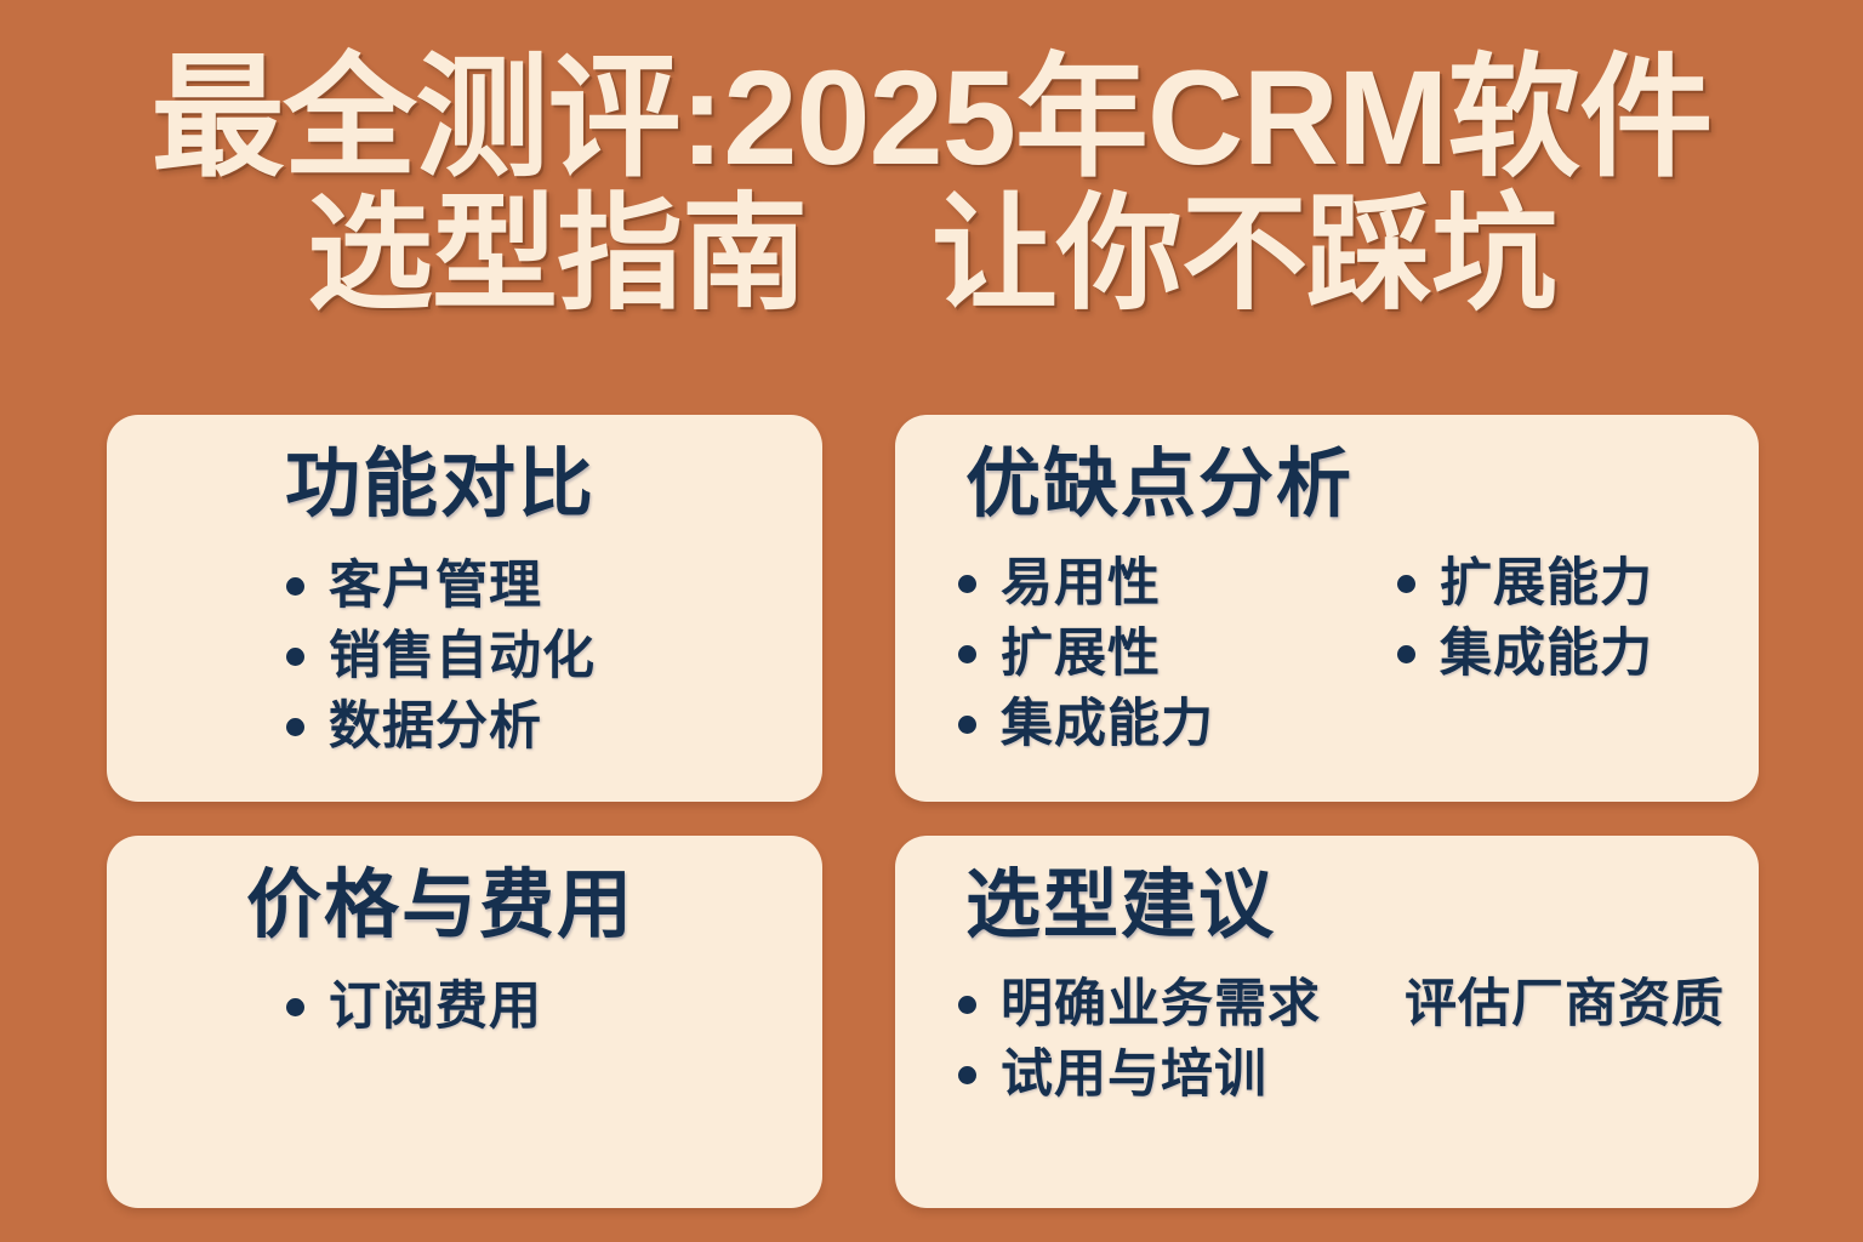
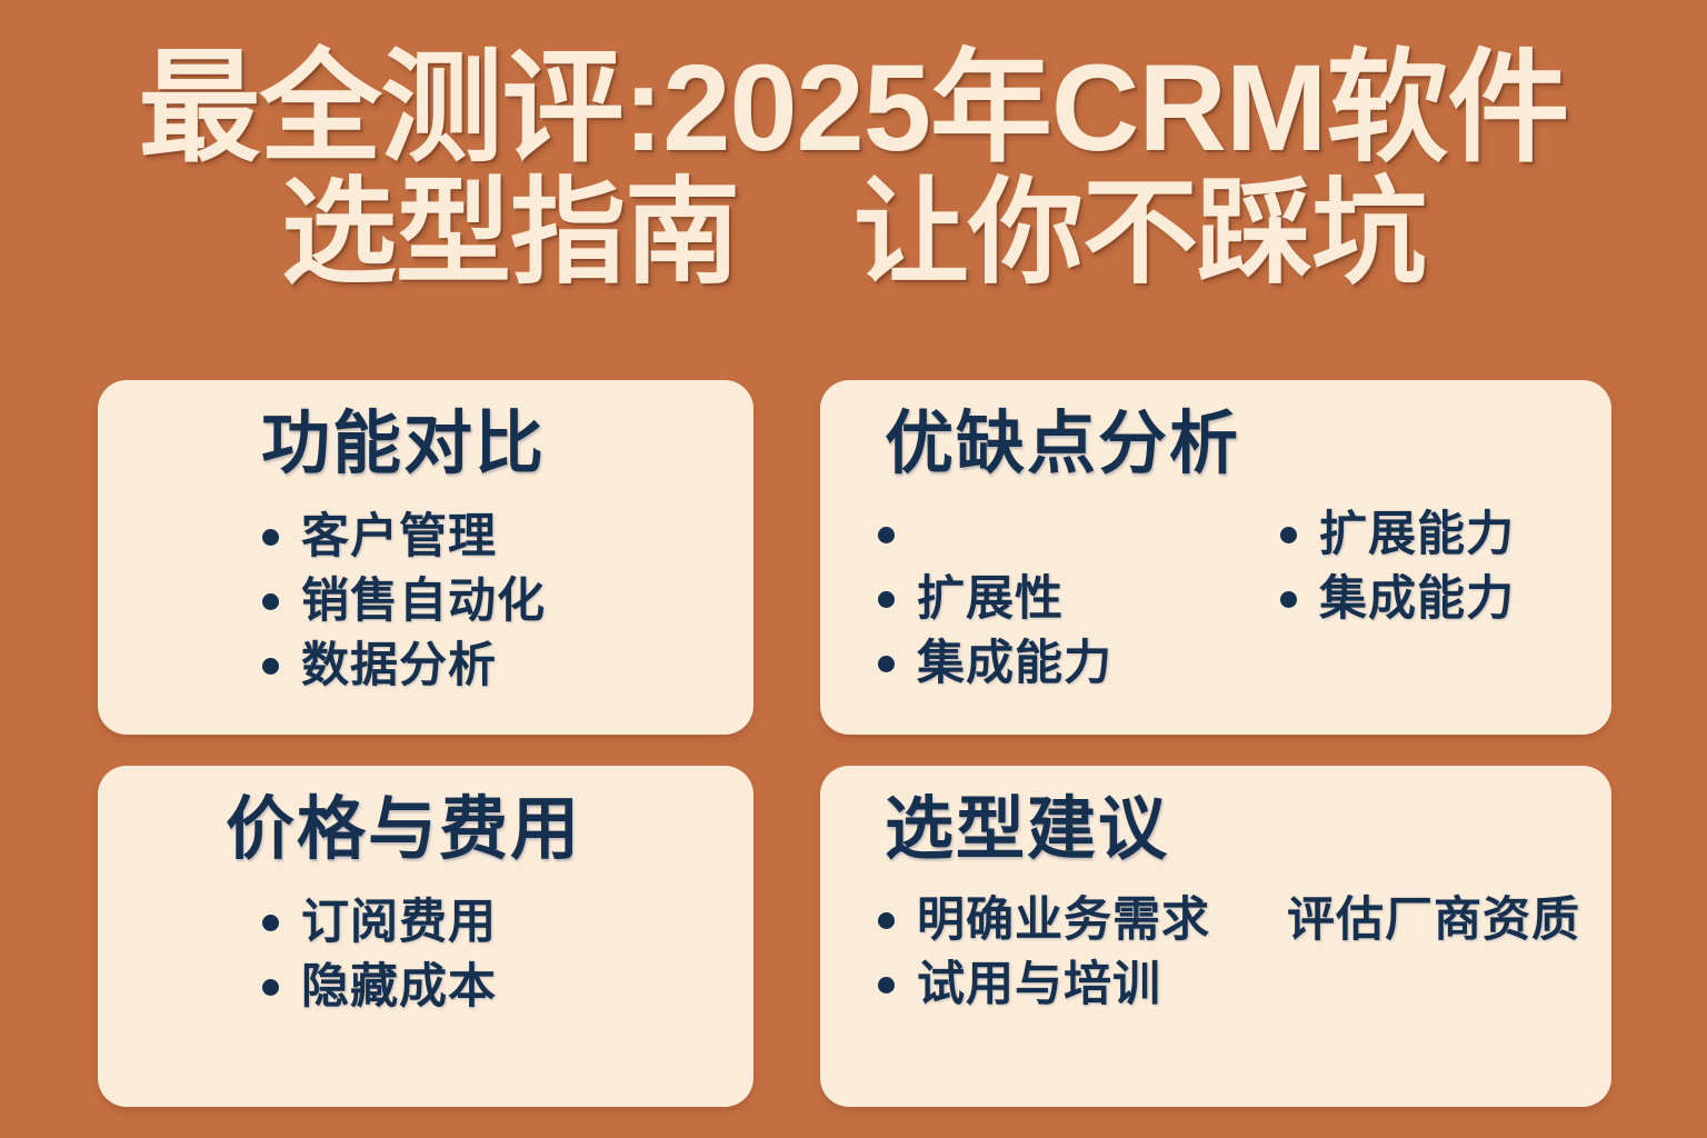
  最全测评:2025年CRM软件
  选型指南 让你不踩坑
  功能对比
  客户管理
  销售自动化
  数据分析
  优缺点分析
- 易用性
  扩展性
  集成能力
  扩展能力
  集成能力
  价格与费用
  订阅费用
+ 隐藏成本
  选型建议
  明确业务需求
  试用与培训
  评估厂商资质
